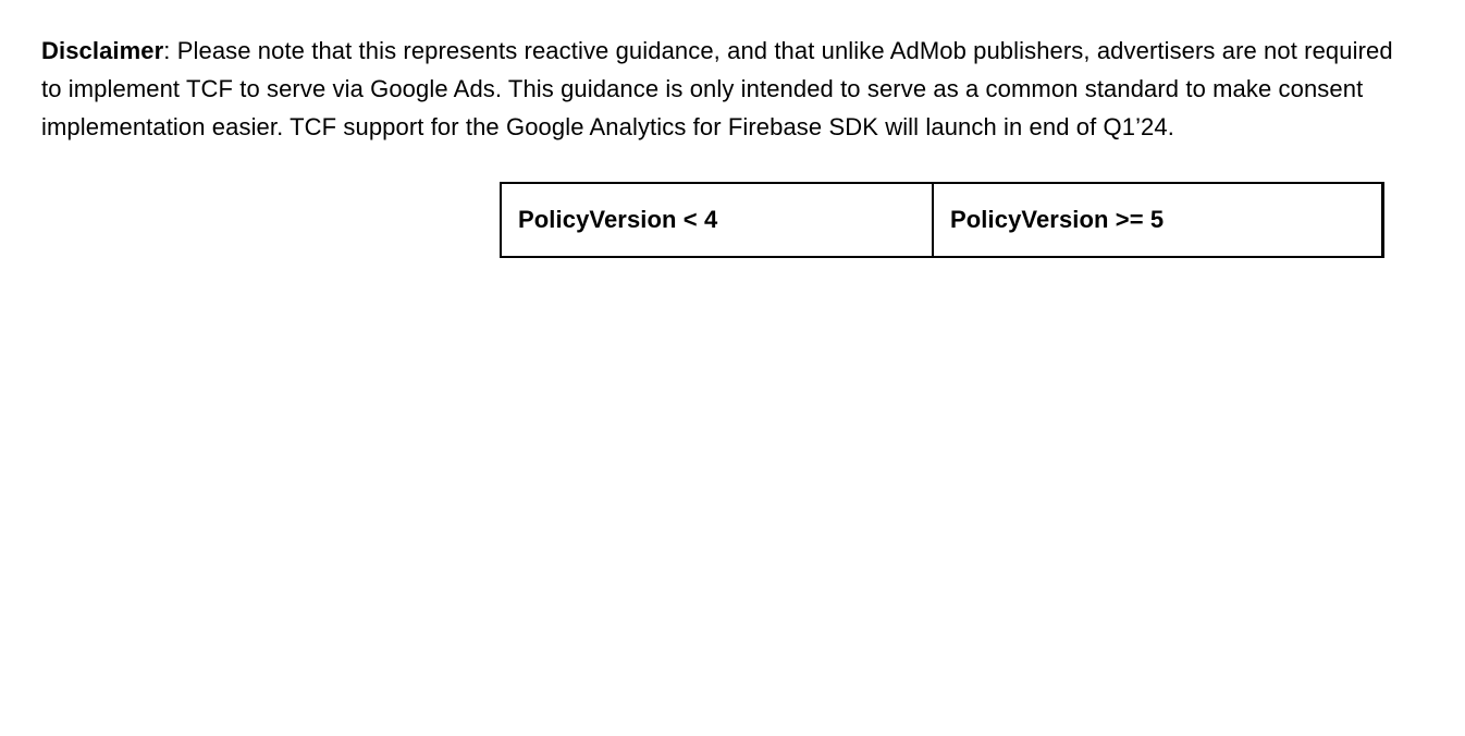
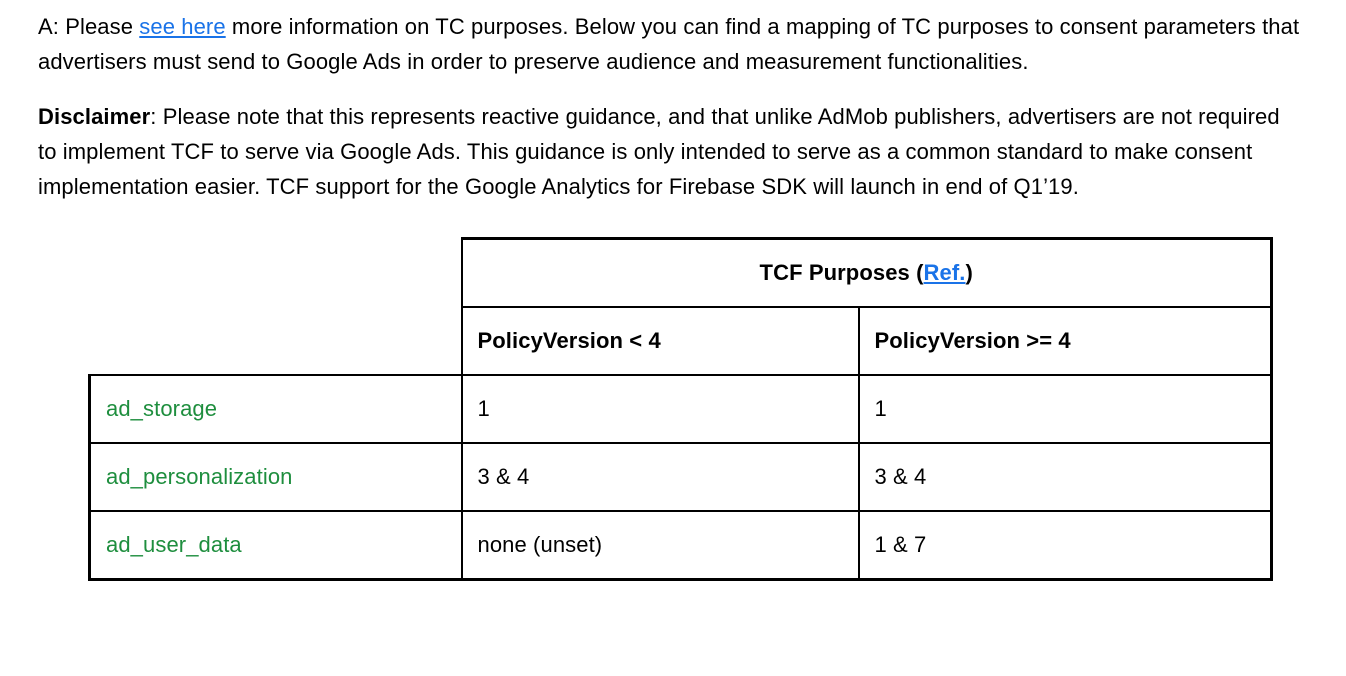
+ A: Please see here more information on TC purposes. Below you can find a mapping of TC purposes to consent parameters that advertisers must send to Google Ads in order to preserve audience and measurement functionalities.
- Disclaimer: Please note that this represents reactive guidance, and that unlike AdMob publishers, advertisers are not required to implement TCF to serve via Google Ads. This guidance is only intended to serve as a common standard to make consent implementation easier. TCF support for the Google Analytics for Firebase SDK will launch in end of Q1’24.
+ Disclaimer: Please note that this represents reactive guidance, and that unlike AdMob publishers, advertisers are not required to implement TCF to serve via Google Ads. This guidance is only intended to serve as a common standard to make consent implementation easier. TCF support for the Google Analytics for Firebase SDK will launch in end of Q1’19.
+ 	TCF Purposes (Ref.)
- 	PolicyVersion < 4	PolicyVersion >= 5
+ 	PolicyVersion < 4	PolicyVersion >= 4
+ ad_storage	1	1
+ ad_personalization	3 & 4	3 & 4
+ ad_user_data	none (unset)	1 & 7
